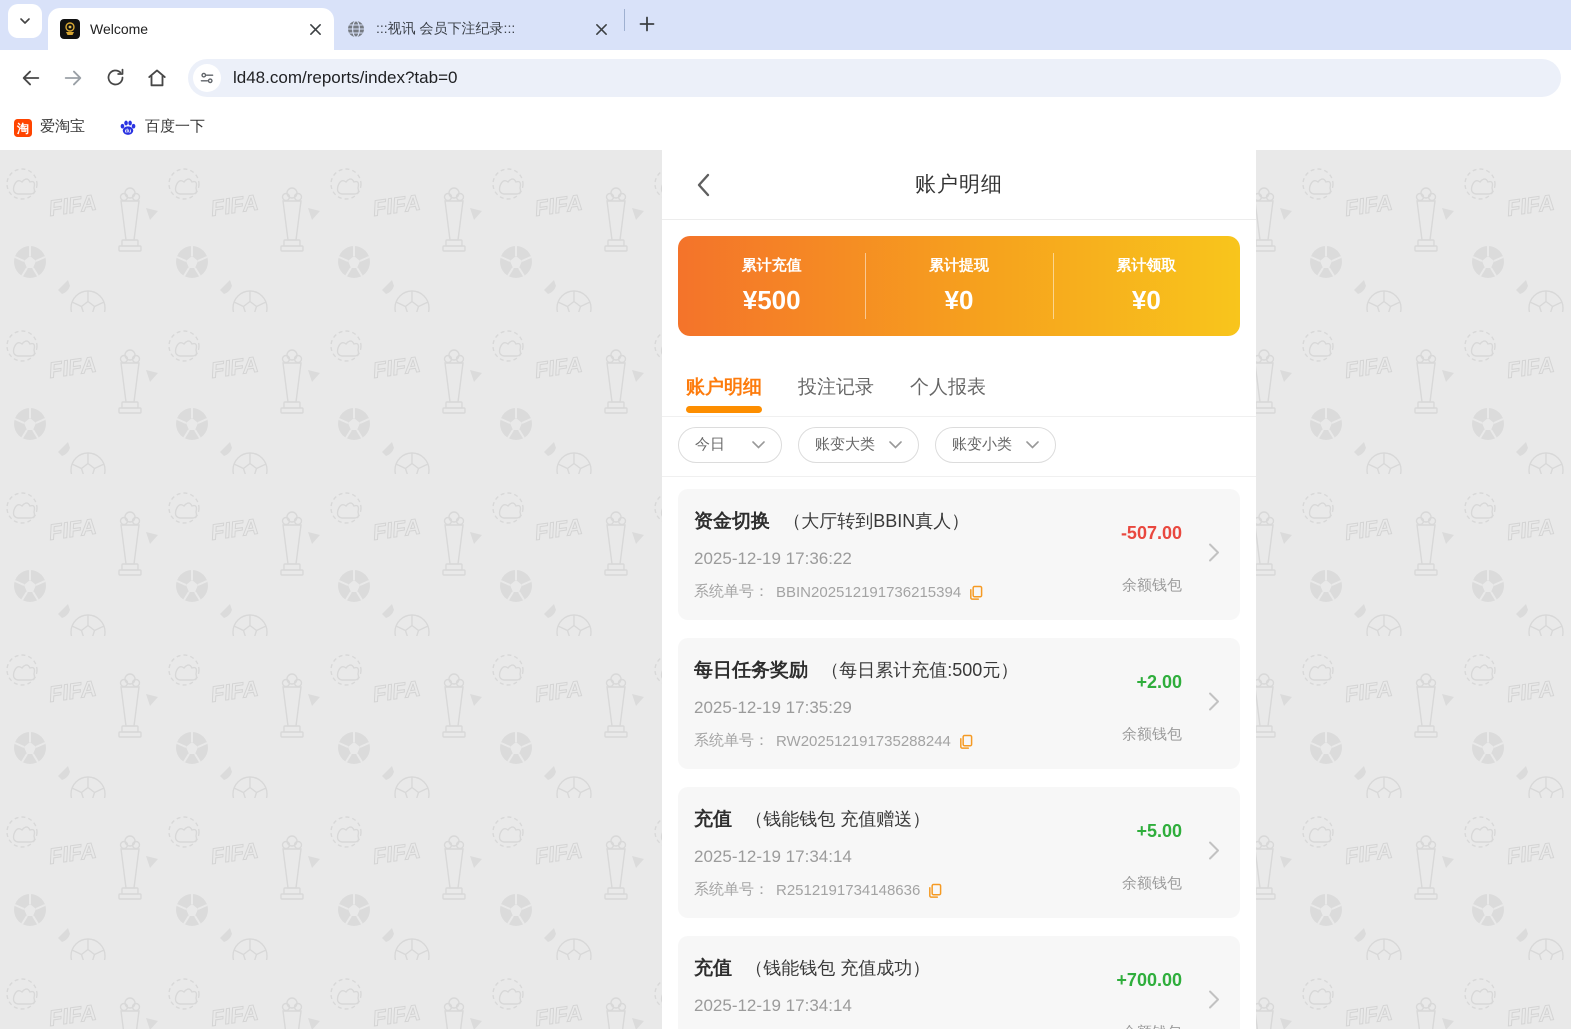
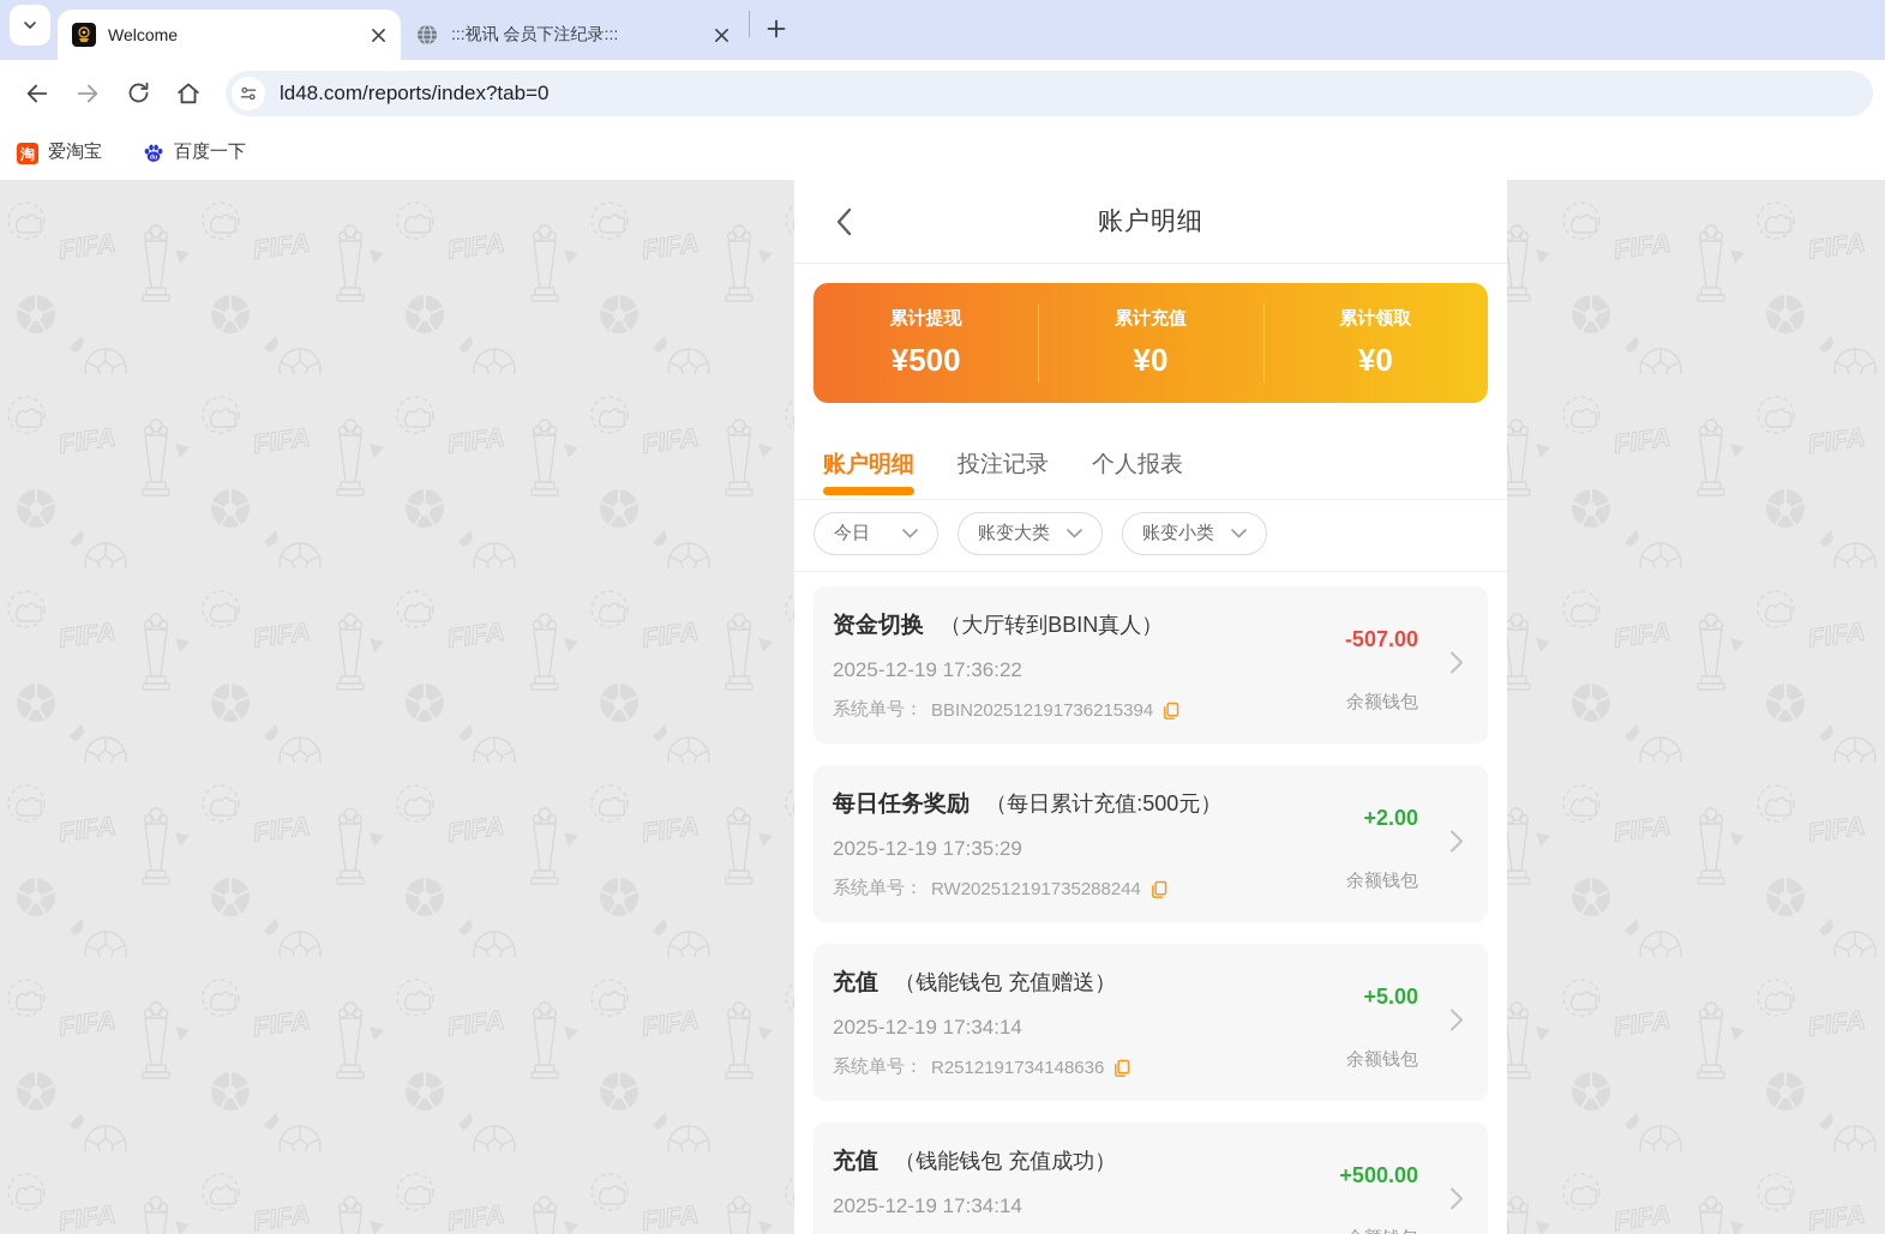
  Welcome
  :::视讯 会员下注纪录:::
  ld48.com/reports/index?tab=0
  淘
  爱淘宝
  百度一下
  账户明细
- 累计充值
+ 累计提现
  ¥500
- 累计提现
+ 累计充值
  ¥0
  累计领取
  ¥0
  账户明细
  投注记录
  个人报表
  今日
  账变大类
  账变小类
  资金切换 （大厅转到BBIN真人）
  2025-12-19 17:36:22
  系统单号：
  BBIN202512191736215394
  -507.00
  余额钱包
  每日任务奖励 （每日累计充值:500元）
  2025-12-19 17:35:29
  系统单号：
  RW202512191735288244
  +2.00
  余额钱包
  充值 （钱能钱包 充值赠送）
  2025-12-19 17:34:14
  系统单号：
  R2512191734148636
  +5.00
  余额钱包
  充值 （钱能钱包 充值成功）
  2025-12-19 17:34:14
- +700.00
+ +500.00
